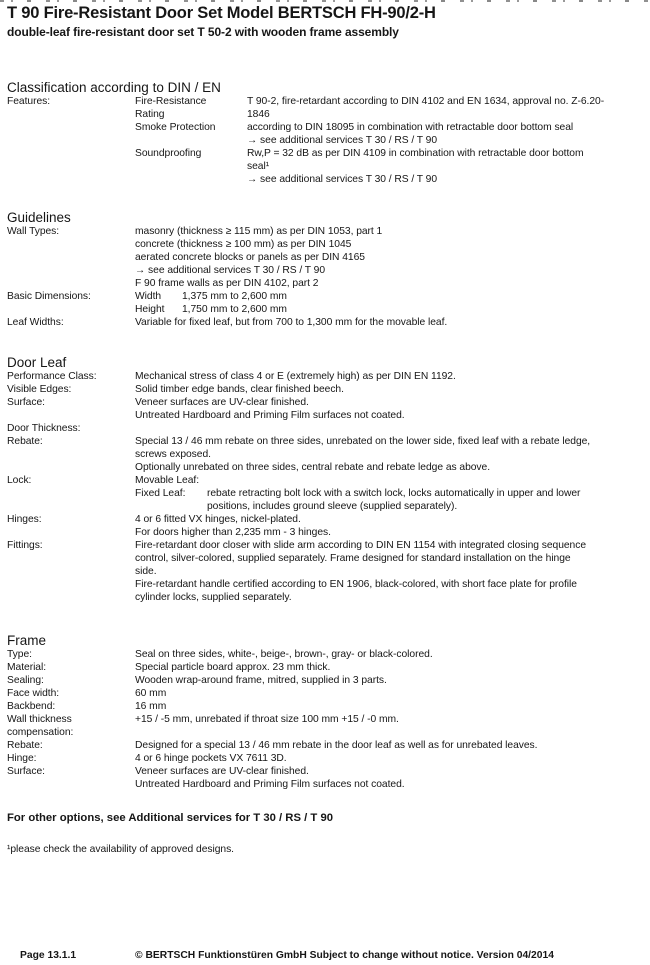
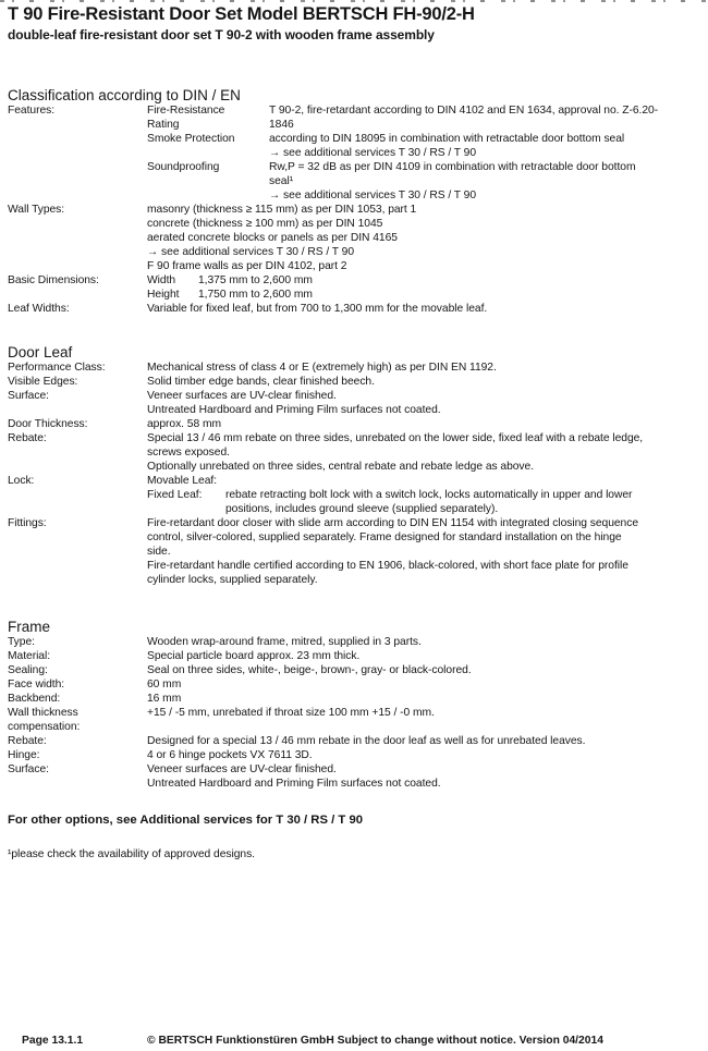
  T 90 Fire-Resistant Door Set Model BERTSCH FH-90/2-H
- double-leaf fire-resistant door set T 50-2 with wooden frame assembly
+ double-leaf fire-resistant door set T 90-2 with wooden frame assembly
  Classification according to DIN / EN
  Features:
  Fire-Resistance
  Rating
  T 90-2, fire-retardant according to DIN 4102 and EN 1634, approval no. Z-6.20-
  1846
  Smoke Protection
  according to DIN 18095 in combination with retractable door bottom seal
  → see additional services T 30 / RS / T 90
  Soundproofing
  Rw,P = 32 dB as per DIN 4109 in combination with retractable door bottom
  seal¹
  → see additional services T 30 / RS / T 90
- Guidelines
  Wall Types:
  masonry (thickness ≥ 115 mm) as per DIN 1053, part 1
  concrete (thickness ≥ 100 mm) as per DIN 1045
  aerated concrete blocks or panels as per DIN 4165
  → see additional services T 30 / RS / T 90
  F 90 frame walls as per DIN 4102, part 2
  Basic Dimensions:
  Width
  1,375 mm to 2,600 mm
  Height
  1,750 mm to 2,600 mm
  Leaf Widths:
  Variable for fixed leaf, but from 700 to 1,300 mm for the movable leaf.
  Door Leaf
  Performance Class:
  Mechanical stress of class 4 or E (extremely high) as per DIN EN 1192.
  Visible Edges:
  Solid timber edge bands, clear finished beech.
  Surface:
  Veneer surfaces are UV-clear finished.
  Untreated Hardboard and Priming Film surfaces not coated.
  Door Thickness:
+ approx. 58 mm
  Rebate:
  Special 13 / 46 mm rebate on three sides, unrebated on the lower side, fixed leaf with a rebate ledge,
  screws exposed.
  Optionally unrebated on three sides, central rebate and rebate ledge as above.
  Lock:
  Movable Leaf:
  Fixed Leaf:
  rebate retracting bolt lock with a switch lock, locks automatically in upper and lower
  positions, includes ground sleeve (supplied separately).
- Hinges:
- 4 or 6 fitted VX hinges, nickel-plated.
- For doors higher than 2,235 mm - 3 hinges.
  Fittings:
  Fire-retardant door closer with slide arm according to DIN EN 1154 with integrated closing sequence
  control, silver-colored, supplied separately. Frame designed for standard installation on the hinge
  side.
  Fire-retardant handle certified according to EN 1906, black-colored, with short face plate for profile
  cylinder locks, supplied separately.
  Frame
  Type:
- Seal on three sides, white-, beige-, brown-, gray- or black-colored.
+ Wooden wrap-around frame, mitred, supplied in 3 parts.
  Material:
  Special particle board approx. 23 mm thick.
  Sealing:
- Wooden wrap-around frame, mitred, supplied in 3 parts.
+ Seal on three sides, white-, beige-, brown-, gray- or black-colored.
  Face width:
  60 mm
  Backbend:
  16 mm
  Wall thickness
  compensation:
  +15 / -5 mm, unrebated if throat size 100 mm +15 / -0 mm.
  Rebate:
  Designed for a special 13 / 46 mm rebate in the door leaf as well as for unrebated leaves.
  Hinge:
  4 or 6 hinge pockets VX 7611 3D.
  Surface:
  Veneer surfaces are UV-clear finished.
  Untreated Hardboard and Priming Film surfaces not coated.
  For other options, see Additional services for T 30 / RS / T 90
  ¹please check the availability of approved designs.
  Page 13.1.1
  © BERTSCH Funktionstüren GmbH Subject to change without notice. Version 04/2014
